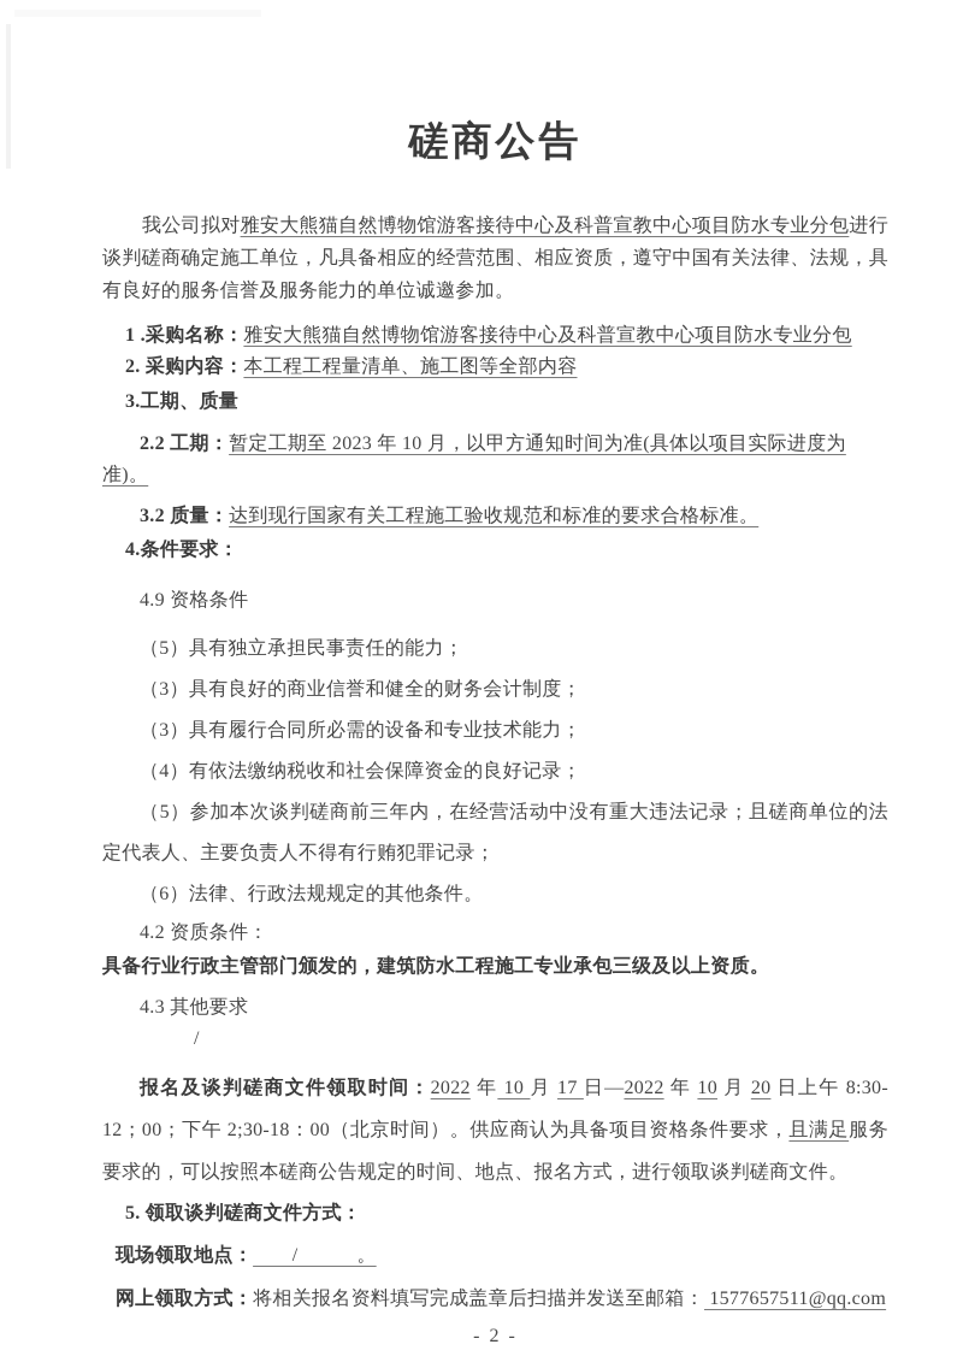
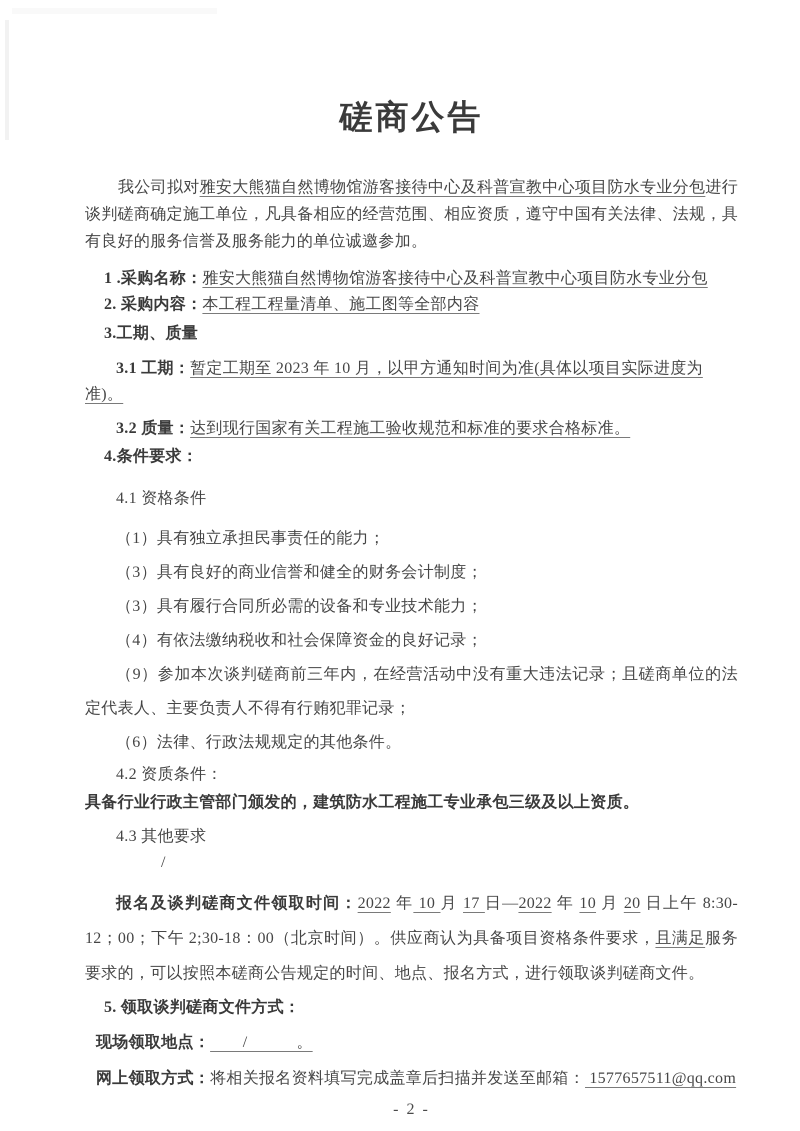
  磋商公告
  我公司拟对雅安大熊猫自然博物馆游客接待中心及科普宣教中心项目防水专业分包进行谈判磋商确定施工单位，凡具备相应的经营范围、相应资质，遵守中国有关法律、法规，具有良好的服务信誉及服务能力的单位诚邀参加。
  1 .采购名称：雅安大熊猫自然博物馆游客接待中心及科普宣教中心项目防水专业分包
  2. 采购内容：本工程工程量清单、施工图等全部内容
  3.工期、质量
- 2.2 工期：暂定工期至 2023 年 10 月，以甲方通知时间为准(具体以项目实际进度为准)。
+ 3.1 工期：暂定工期至 2023 年 10 月，以甲方通知时间为准(具体以项目实际进度为准)。
  3.2 质量：达到现行国家有关工程施工验收规范和标准的要求合格标准。
  4.条件要求：
- 4.9 资格条件
+ 4.1 资格条件
- （5）具有独立承担民事责任的能力；
+ （1）具有独立承担民事责任的能力；
  （3）具有良好的商业信誉和健全的财务会计制度；
  （3）具有履行合同所必需的设备和专业技术能力；
  （4）有依法缴纳税收和社会保障资金的良好记录；
- （5）参加本次谈判磋商前三年内，在经营活动中没有重大违法记录；且磋商单位的法定代表人、主要负责人不得有行贿犯罪记录；
+ （9）参加本次谈判磋商前三年内，在经营活动中没有重大违法记录；且磋商单位的法定代表人、主要负责人不得有行贿犯罪记录；
  （6）法律、行政法规规定的其他条件。
  4.2 资质条件：
  具备行业行政主管部门颁发的，建筑防水工程施工专业承包三级及以上资质。
  4.3 其他要求
  /
  报名及谈判磋商文件领取时间：2022 年 10 月 17 日—2022 年 10 月 20 日上午 8:30-12；00；下午 2;30-18：00（北京时间）。供应商认为具备项目资格条件要求，且满足服务要求的，可以按照本磋商公告规定的时间、地点、报名方式，进行领取谈判磋商文件。
  5. 领取谈判磋商文件方式：
  现场领取地点： / 。
  网上领取方式：将相关报名资料填写完成盖章后扫描并发送至邮箱： 1577657511@qq.com
  - 2 -
